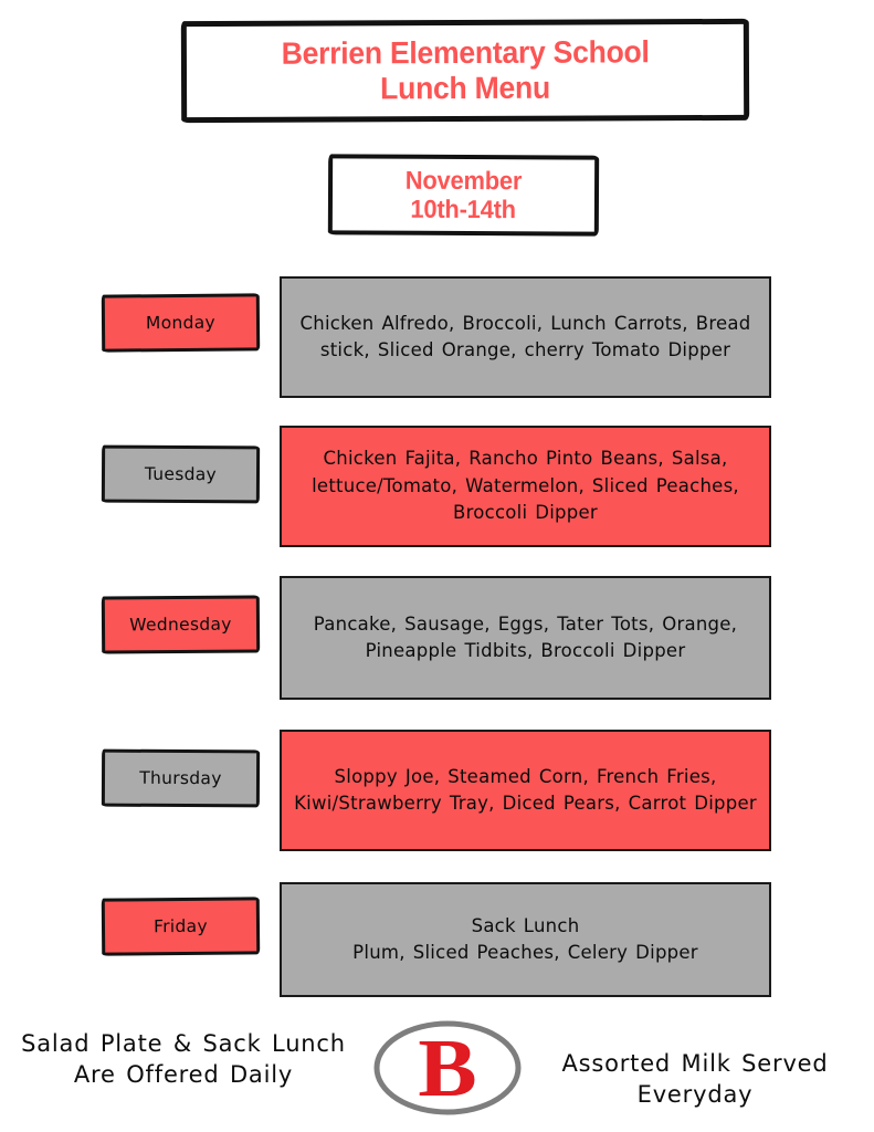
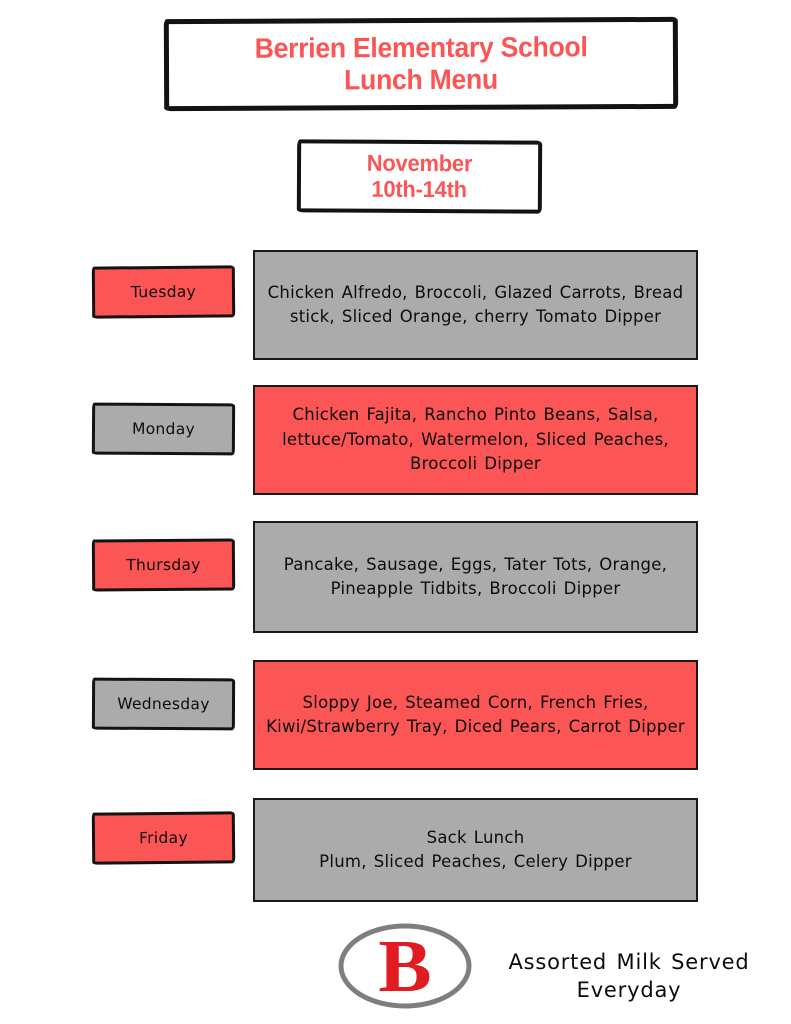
  Berrien Elementary School
  Lunch Menu
  November
  10th-14th
- Monday
+ Tuesday
- Chicken Alfredo, Broccoli, Lunch Carrots, Bread stick, Sliced Orange, cherry Tomato Dipper
+ Chicken Alfredo, Broccoli, Glazed Carrots, Bread stick, Sliced Orange, cherry Tomato Dipper
- Tuesday
+ Monday
  Chicken Fajita, Rancho Pinto Beans, Salsa, lettuce/Tomato, Watermelon, Sliced Peaches, Broccoli Dipper
- Wednesday
+ Thursday
  Pancake, Sausage, Eggs, Tater Tots, Orange, Pineapple Tidbits, Broccoli Dipper
- Thursday
+ Wednesday
  Sloppy Joe, Steamed Corn, French Fries, Kiwi/Strawberry Tray, Diced Pears, Carrot Dipper
  Friday
  Sack Lunch
  Plum, Sliced Peaches, Celery Dipper
- Salad Plate & Sack Lunch Are Offered Daily
  Assorted Milk Served Everyday
  B
